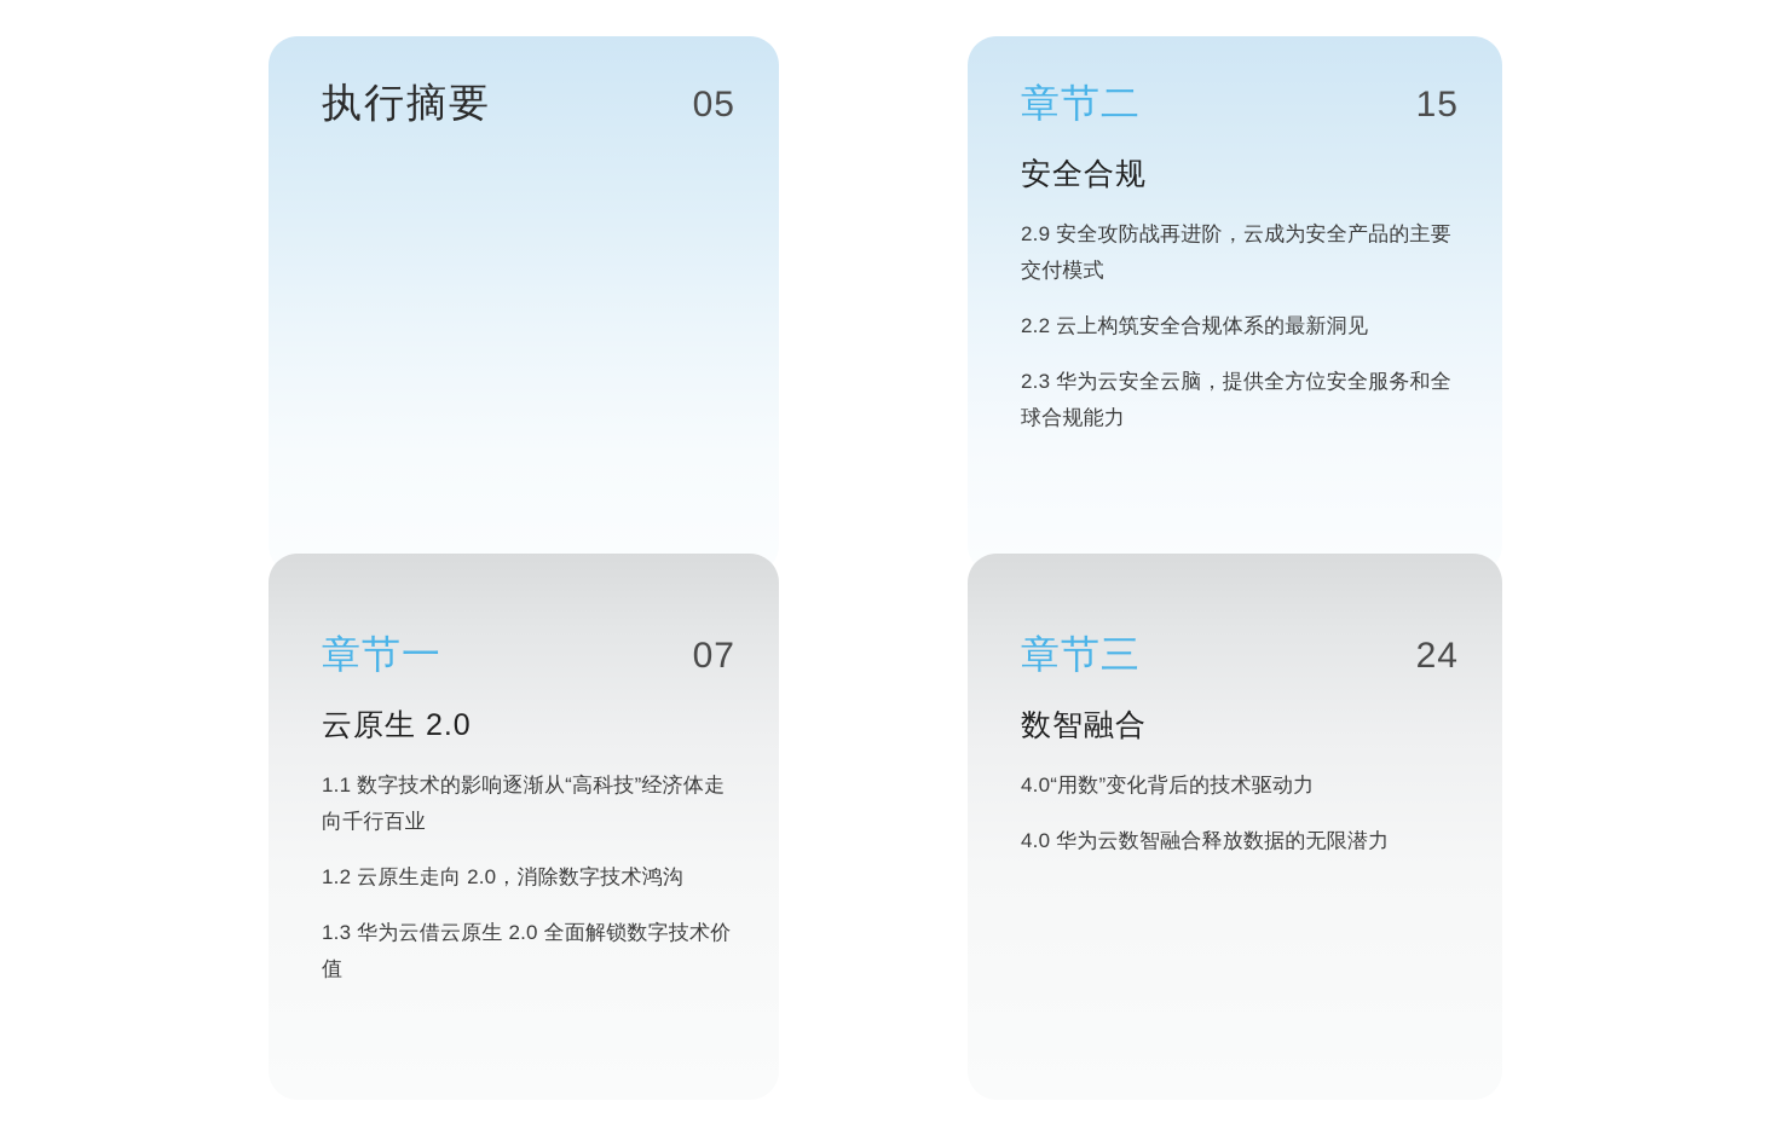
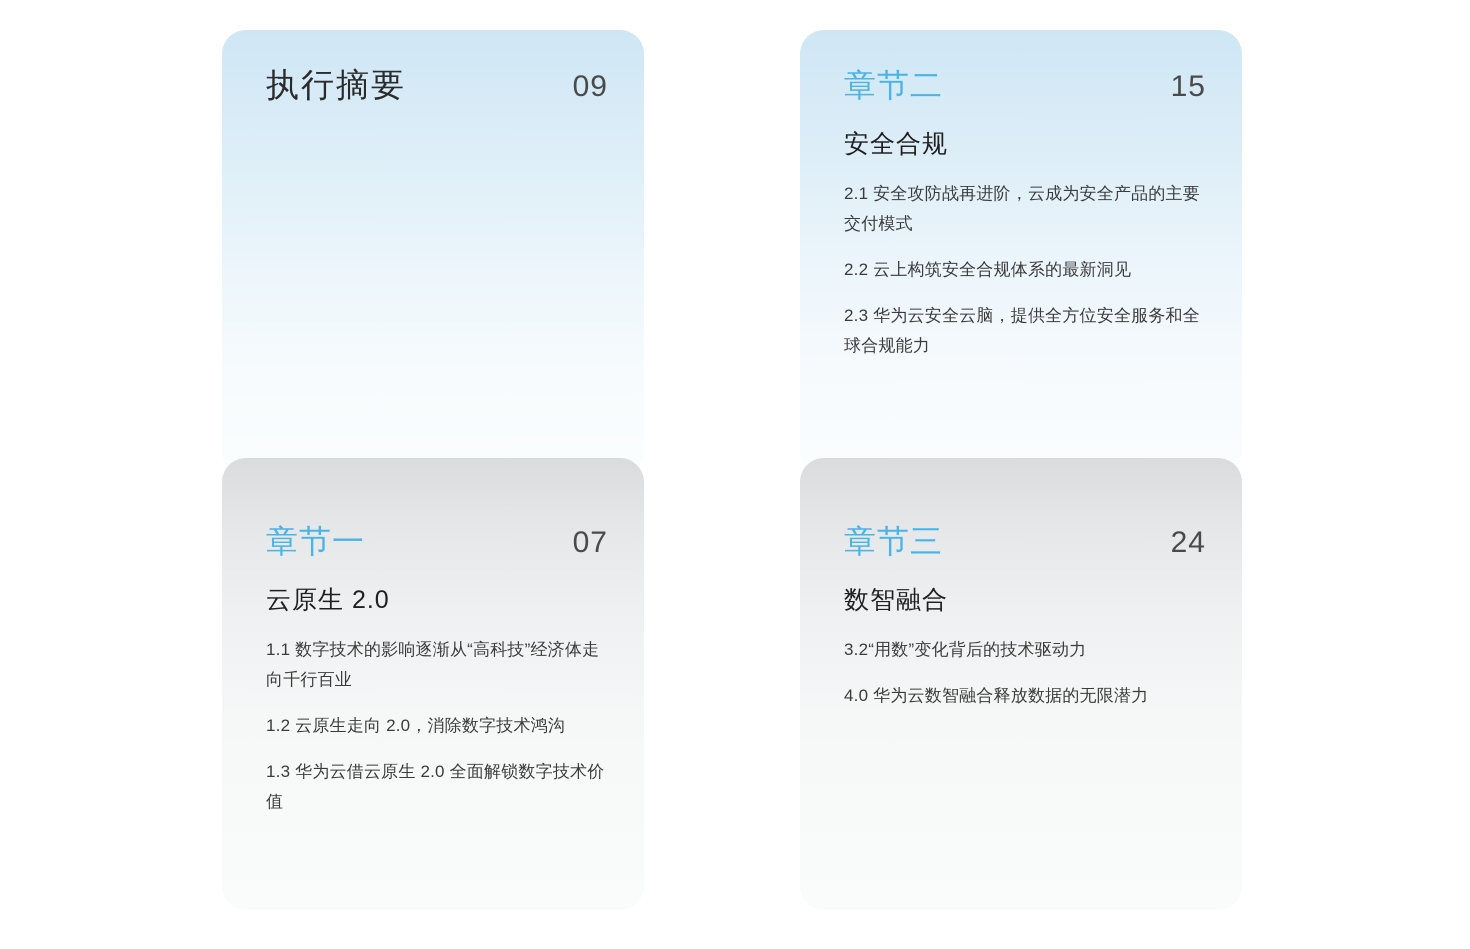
  执行摘要
- 05
+ 09
  章节一
  07
  云原生 2.0
  1.1 数字技术的影响逐渐从“高科技”经济体走向千行百业
  1.2 云原生走向 2.0，消除数字技术鸿沟
  1.3 华为云借云原生 2.0 全面解锁数字技术价值
  章节二
  15
  安全合规
- 2.9 安全攻防战再进阶，云成为安全产品的主要交付模式
+ 2.1 安全攻防战再进阶，云成为安全产品的主要交付模式
  2.2 云上构筑安全合规体系的最新洞见
  2.3 华为云安全云脑，提供全方位安全服务和全球合规能力
  章节三
  24
  数智融合
- 4.0“用数”变化背后的技术驱动力
+ 3.2“用数”变化背后的技术驱动力
  4.0 华为云数智融合释放数据的无限潜力
